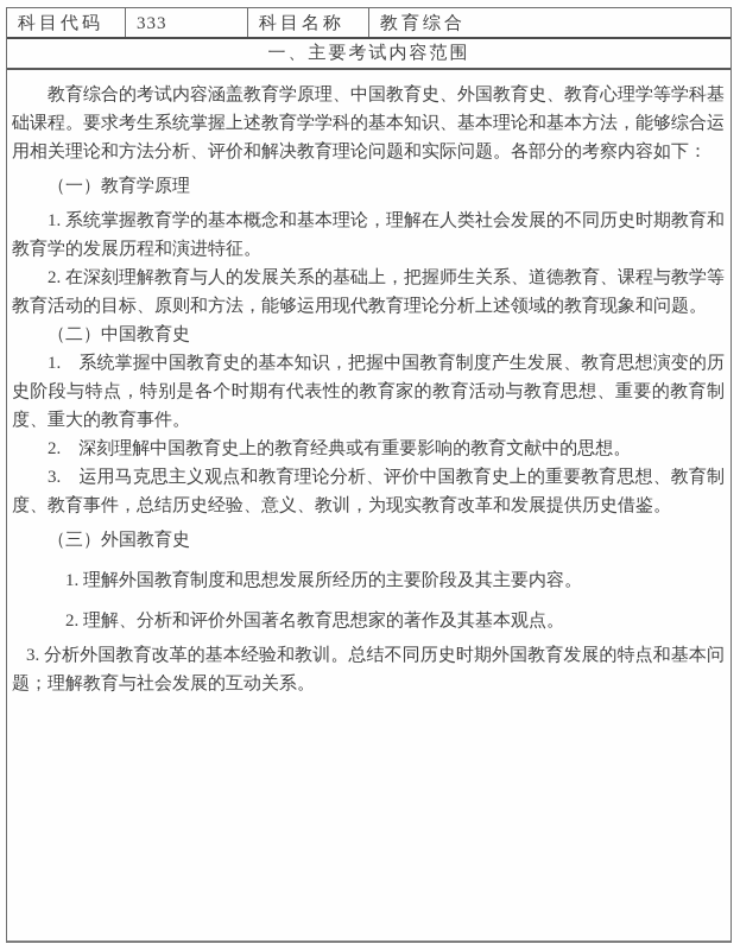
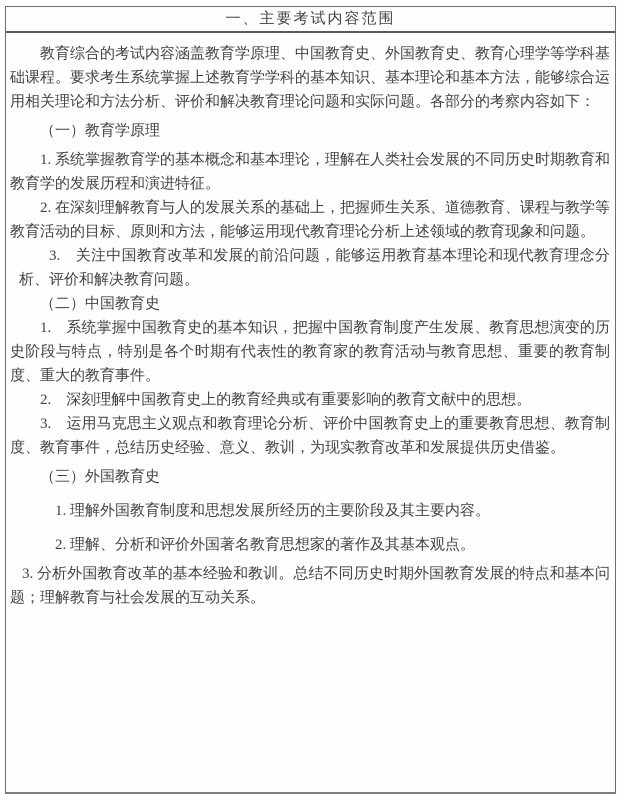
- 科目代码
- 333
- 科目名称
- 教育综合
  一、主要考试内容范围
  教育综合的考试内容涵盖教育学原理、中国教育史、外国教育史、教育心理学等学科基础课程。要求考生系统掌握上述教育学学科的基本知识、基本理论和基本方法，能够综合运用相关理论和方法分析、评价和解决教育理论问题和实际问题。各部分的考察内容如下：
  （一）教育学原理
  1. 系统掌握教育学的基本概念和基本理论，理解在人类社会发展的不同历史时期教育和教育学的发展历程和演进特征。
  2. 在深刻理解教育与人的发展关系的基础上，把握师生关系、道德教育、课程与教学等教育活动的目标、原则和方法，能够运用现代教育理论分析上述领域的教育现象和问题。
+ 3. 关注中国教育改革和发展的前沿问题，能够运用教育基本理论和现代教育理念分析、评价和解决教育问题。
  （二）中国教育史
  1. 系统掌握中国教育史的基本知识，把握中国教育制度产生发展、教育思想演变的历史阶段与特点，特别是各个时期有代表性的教育家的教育活动与教育思想、重要的教育制度、重大的教育事件。
  2. 深刻理解中国教育史上的教育经典或有重要影响的教育文献中的思想。
  3. 运用马克思主义观点和教育理论分析、评价中国教育史上的重要教育思想、教育制度、教育事件，总结历史经验、意义、教训，为现实教育改革和发展提供历史借鉴。
  （三）外国教育史
  1. 理解外国教育制度和思想发展所经历的主要阶段及其主要内容。
  2. 理解、分析和评价外国著名教育思想家的著作及其基本观点。
  3. 分析外国教育改革的基本经验和教训。总结不同历史时期外国教育发展的特点和基本问题；理解教育与社会发展的互动关系。
